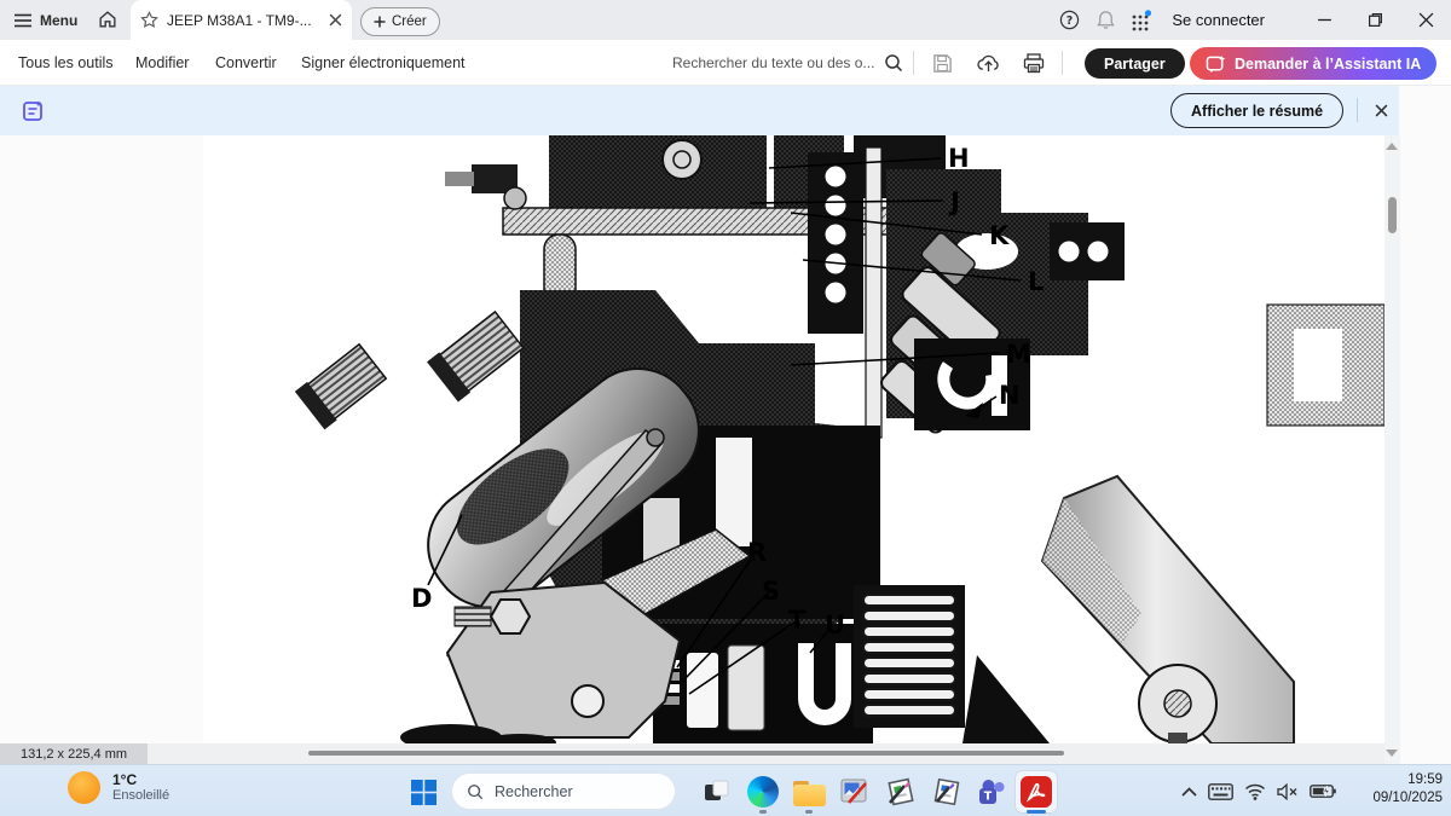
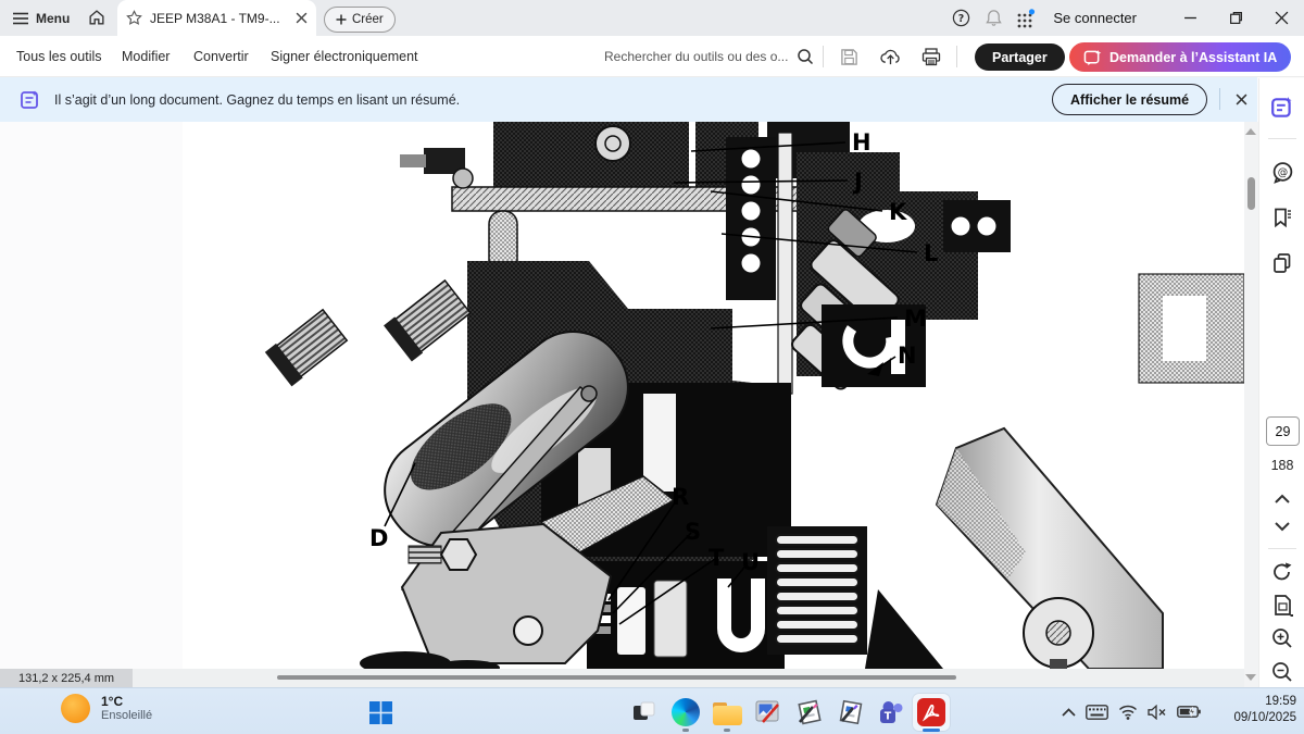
  Menu
  JEEP M38A1 - TM9-...
  Créer
  ?
  Se connecter
  Tous les outils
  Modifier
  Convertir
  Signer électroniquement
- Rechercher du texte ou des o...
+ Rechercher du outils ou des o...
  Partager
  Demander à l’Assistant IA
+ Il s’agit d’un long document. Gagnez du temps en lisant un résumé.
  Afficher le résumé
  H
  J
  K
  L
  M
  N
  D
  R
  T
  U
  131,2 x 225,4 mm
+ @
+ 29
+ 188
  1°C
  Ensoleillé
- Rechercher
  T
  19:59
  09/10/2025
